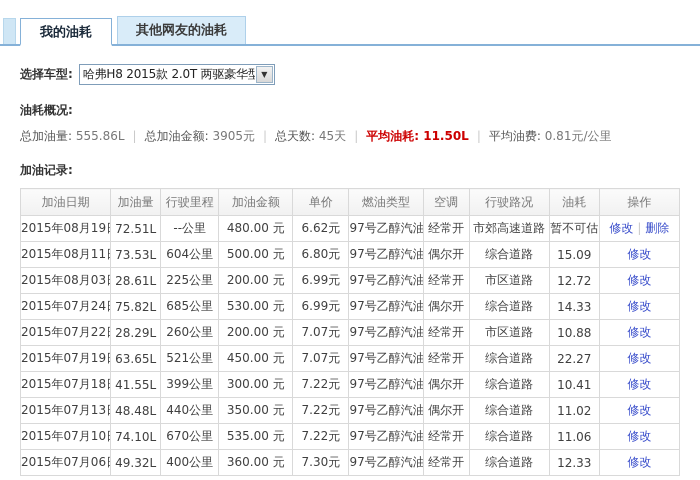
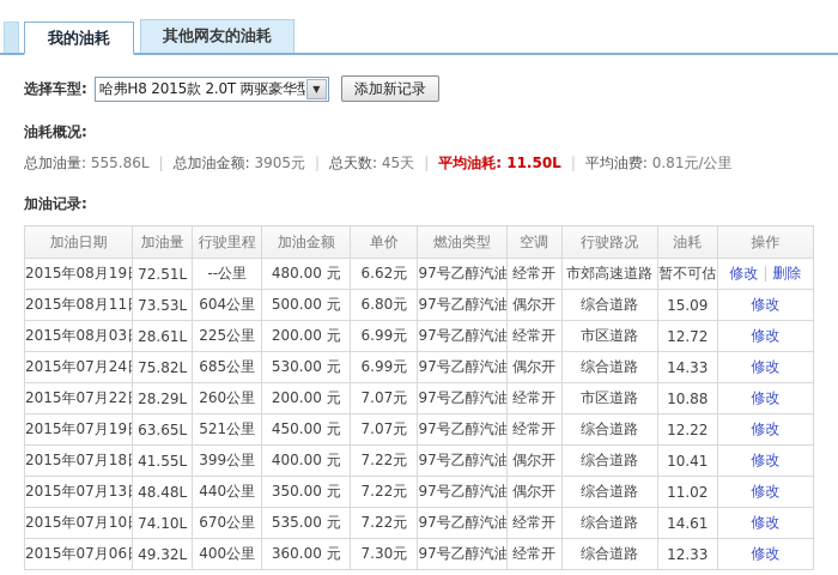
  我的油耗
  其他网友的油耗
  选择车型:
  哈弗H8 2015款 2.0T 两驱豪华型
  ▼
+ 添加新记录
  油耗概况:
  总加油量: 555.86L | 总加油金额: 3905元 | 总天数: 45天 | 平均油耗: 11.50L | 平均油费: 0.81元/公里
  加油记录:
  加油日期	加油量	行驶里程	加油金额	单价	燃油类型	空调	行驶路况	油耗	操作
  2015年08月19	72.51L	--公里	480.00 元	6.62元	97号乙醇汽油	经常开	市郊高速道路	暂不可估	修改 | 删除
  2015年08月11	73.53L	604公里	500.00 元	6.80元	97号乙醇汽油	偶尔开	综合道路	15.09	修改
  2015年08月03	28.61L	225公里	200.00 元	6.99元	97号乙醇汽油	经常开	市区道路	12.72	修改
  2015年07月24	75.82L	685公里	530.00 元	6.99元	97号乙醇汽油	偶尔开	综合道路	14.33	修改
  2015年07月22	28.29L	260公里	200.00 元	7.07元	97号乙醇汽油	经常开	市区道路	10.88	修改
- 2015年07月19	63.65L	521公里	450.00 元	7.07元	97号乙醇汽油	经常开	综合道路	22.27	修改
+ 2015年07月19	63.65L	521公里	450.00 元	7.07元	97号乙醇汽油	经常开	综合道路	12.22	修改
- 2015年07月18	41.55L	399公里	300.00 元	7.22元	97号乙醇汽油	偶尔开	综合道路	10.41	修改
+ 2015年07月18	41.55L	399公里	400.00 元	7.22元	97号乙醇汽油	偶尔开	综合道路	10.41	修改
  2015年07月13	48.48L	440公里	350.00 元	7.22元	97号乙醇汽油	偶尔开	综合道路	11.02	修改
- 2015年07月10	74.10L	670公里	535.00 元	7.22元	97号乙醇汽油	经常开	综合道路	11.06	修改
+ 2015年07月10	74.10L	670公里	535.00 元	7.22元	97号乙醇汽油	经常开	综合道路	14.61	修改
  2015年07月06	49.32L	400公里	360.00 元	7.30元	97号乙醇汽油	经常开	综合道路	12.33	修改
